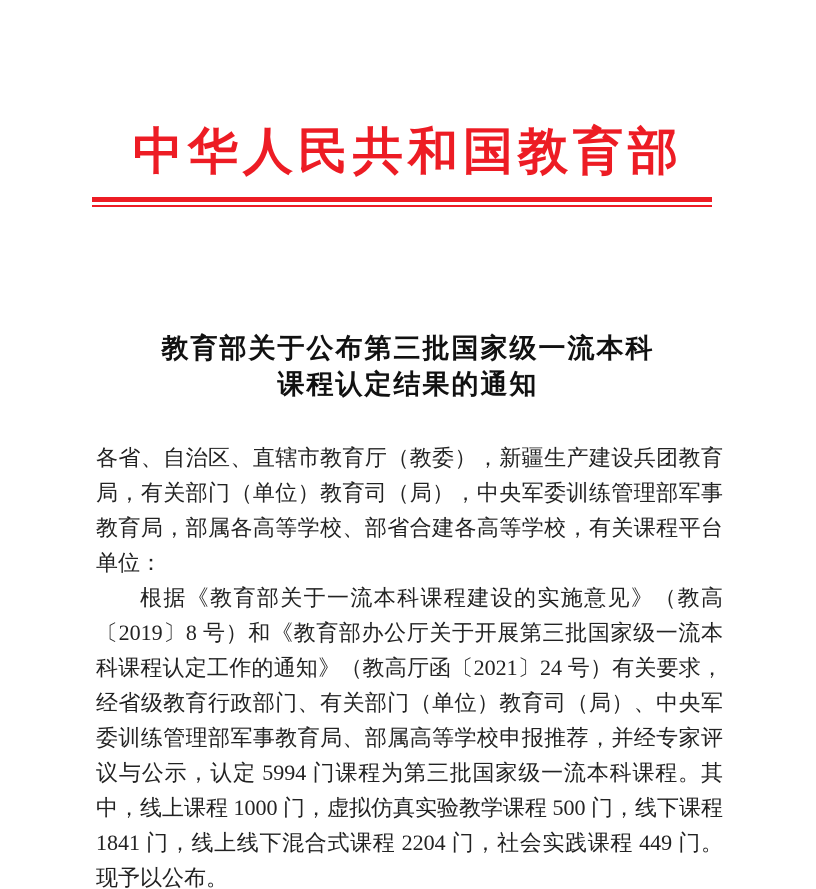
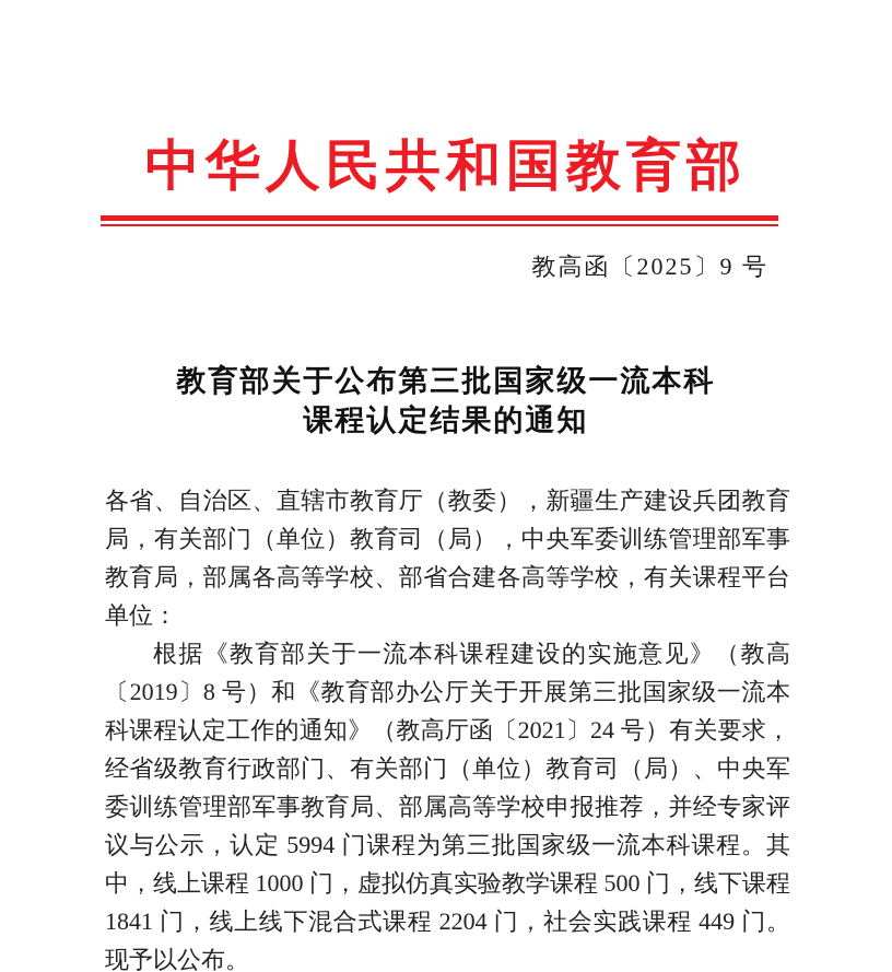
  中华人民共和国教育部
+ 教高函〔2025〕9 号
  教育部关于公布第三批国家级一流本科
  课程认定结果的通知
  各省、自治区、直辖市教育厅（教委），新疆生产建设兵团教育局，有关部门（单位）教育司（局），中央军委训练管理部军事教育局，部属各高等学校、部省合建各高等学校，有关课程平台单位：
  根据《教育部关于一流本科课程建设的实施意见》（教高〔2019〕8 号）和《教育部办公厅关于开展第三批国家级一流本科课程认定工作的通知》（教高厅函〔2021〕24 号）有关要求，经省级教育行政部门、有关部门（单位）教育司（局）、中央军委训练管理部军事教育局、部属高等学校申报推荐，并经专家评议与公示，认定 5994 门课程为第三批国家级一流本科课程。其中，线上课程 1000 门，虚拟仿真实验教学课程 500 门，线下课程 1841 门，线上线下混合式课程 2204 门，社会实践课程 449 门。现予以公布。
